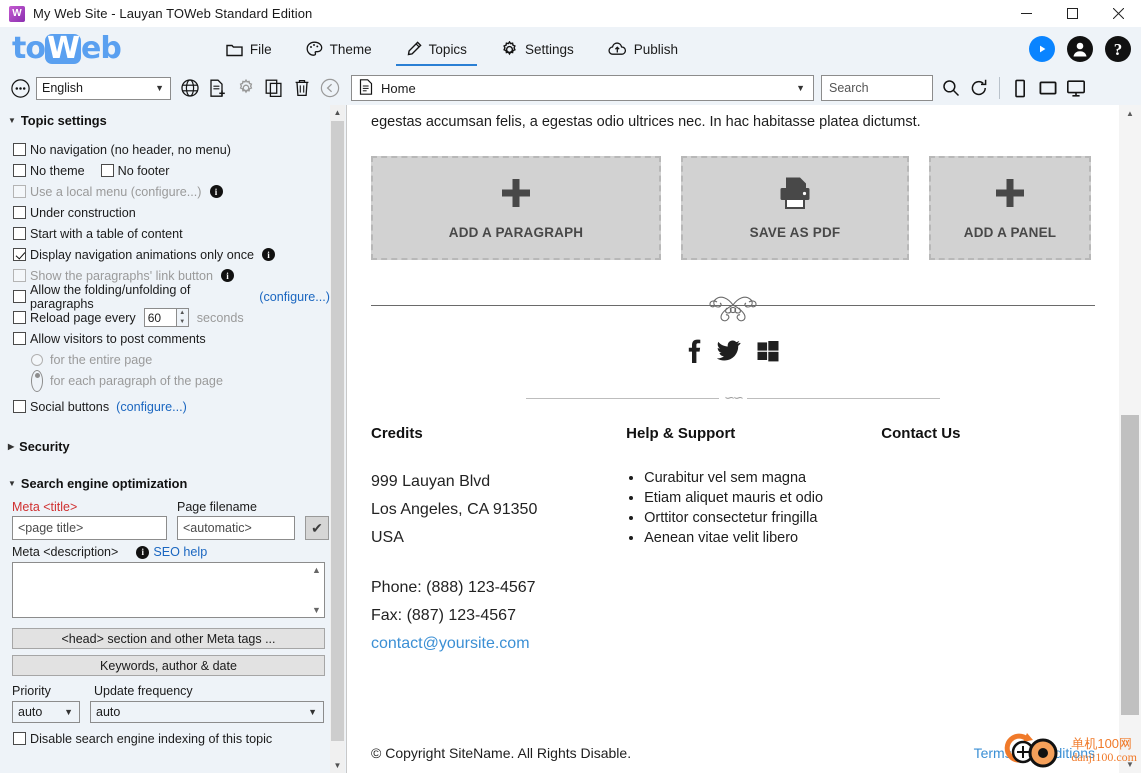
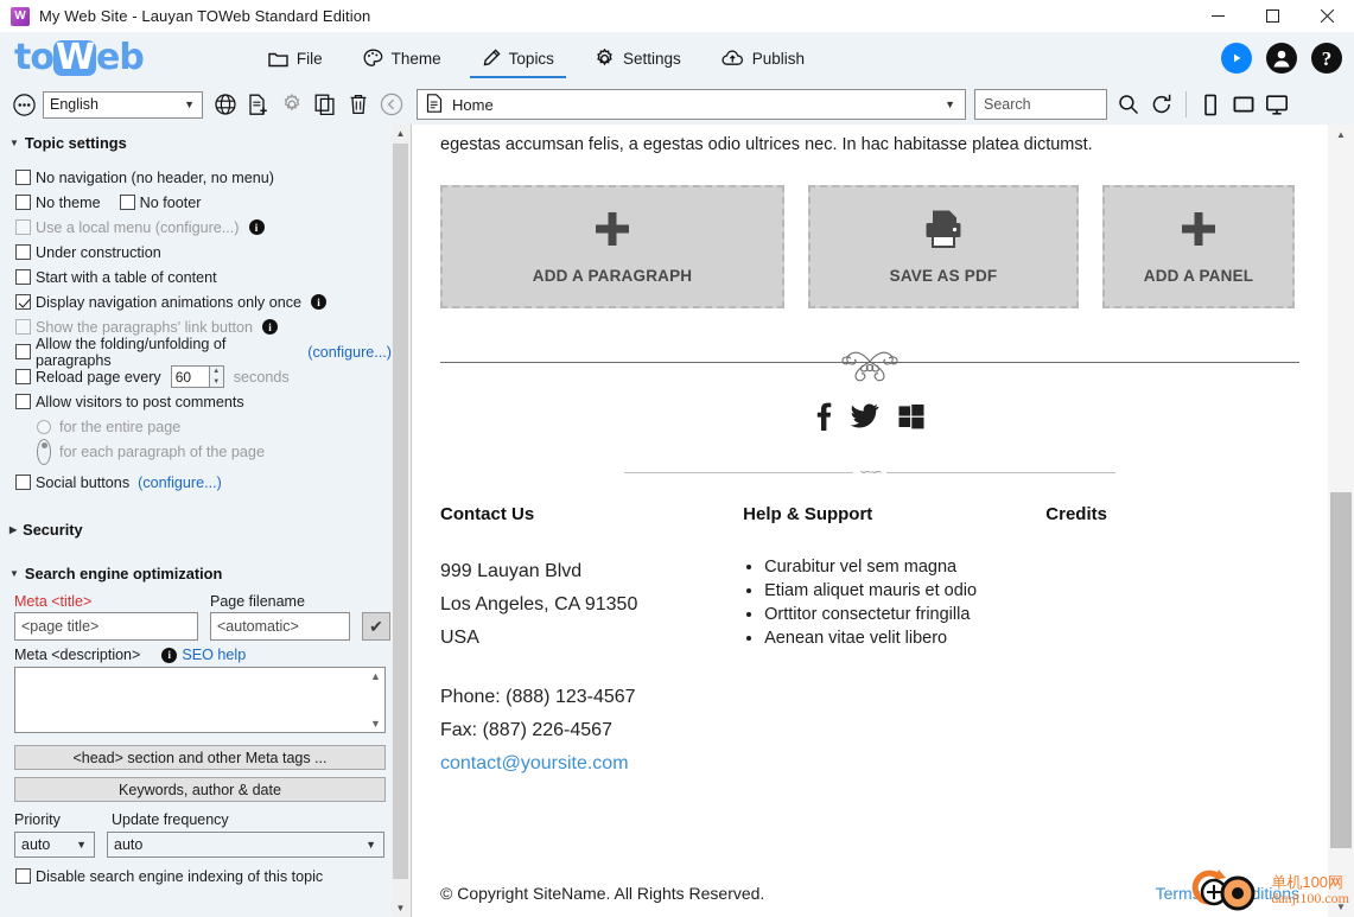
  W
  My Web Site - Lauyan TOWeb Standard Edition
  to
  W
  eb
  File
  Theme
  Topics
  Settings
  Publish
  ?
  English
  ▼
  Home
  ▼
  Search
  ▼
  Topic settings
  No navigation (no header, no menu)
  No theme
  No footer
  Use a local menu (configure...)
  i
  Under construction
  Start with a table of content
  Display navigation animations only once
  i
  Show the paragraphs' link button
  i
  Allow the folding/unfolding of paragraphs
  (configure...)
  Reload page every
  60
  seconds
  Allow visitors to post comments
  for the entire page
  for each paragraph of the page
  Social buttons
  (configure...)
  ▶
  Security
  ▼
  Search engine optimization
  Meta <title>
  Page filename
  <page title>
  <automatic>
  ✔
  Meta <description>
  i
  SEO help
  ▲
  ▼
  <head> section and other Meta tags ...
  Keywords, author & date
  Priority
  Update frequency
  auto
  ▼
  auto
  ▼
  Disable search engine indexing of this topic
  ▲
  ▼
  egestas accumsan felis, a egestas odio ultrices nec. In hac habitasse platea dictumst.
  ADD A PARAGRAPH
  SAVE AS PDF
  ADD A PANEL
  ∽∽
- Credits
+ Contact Us
  999 Lauyan Blvd
  Los Angeles, CA 91350
  USA
  Phone: (888) 123-4567
- Fax: (887) 123-4567
+ Fax: (887) 226-4567
  contact@yoursite.com
  Help & Support
  Curabitur vel sem magna
  Etiam aliquet mauris et odio
  Orttitor consectetur fringilla
  Aenean vitae velit libero
- Contact Us
+ Credits
- © Copyright SiteName. All Rights Disable.
+ © Copyright SiteName. All Rights Reserved.
  ▲
  ▼
  单机100网
  danji100.com
